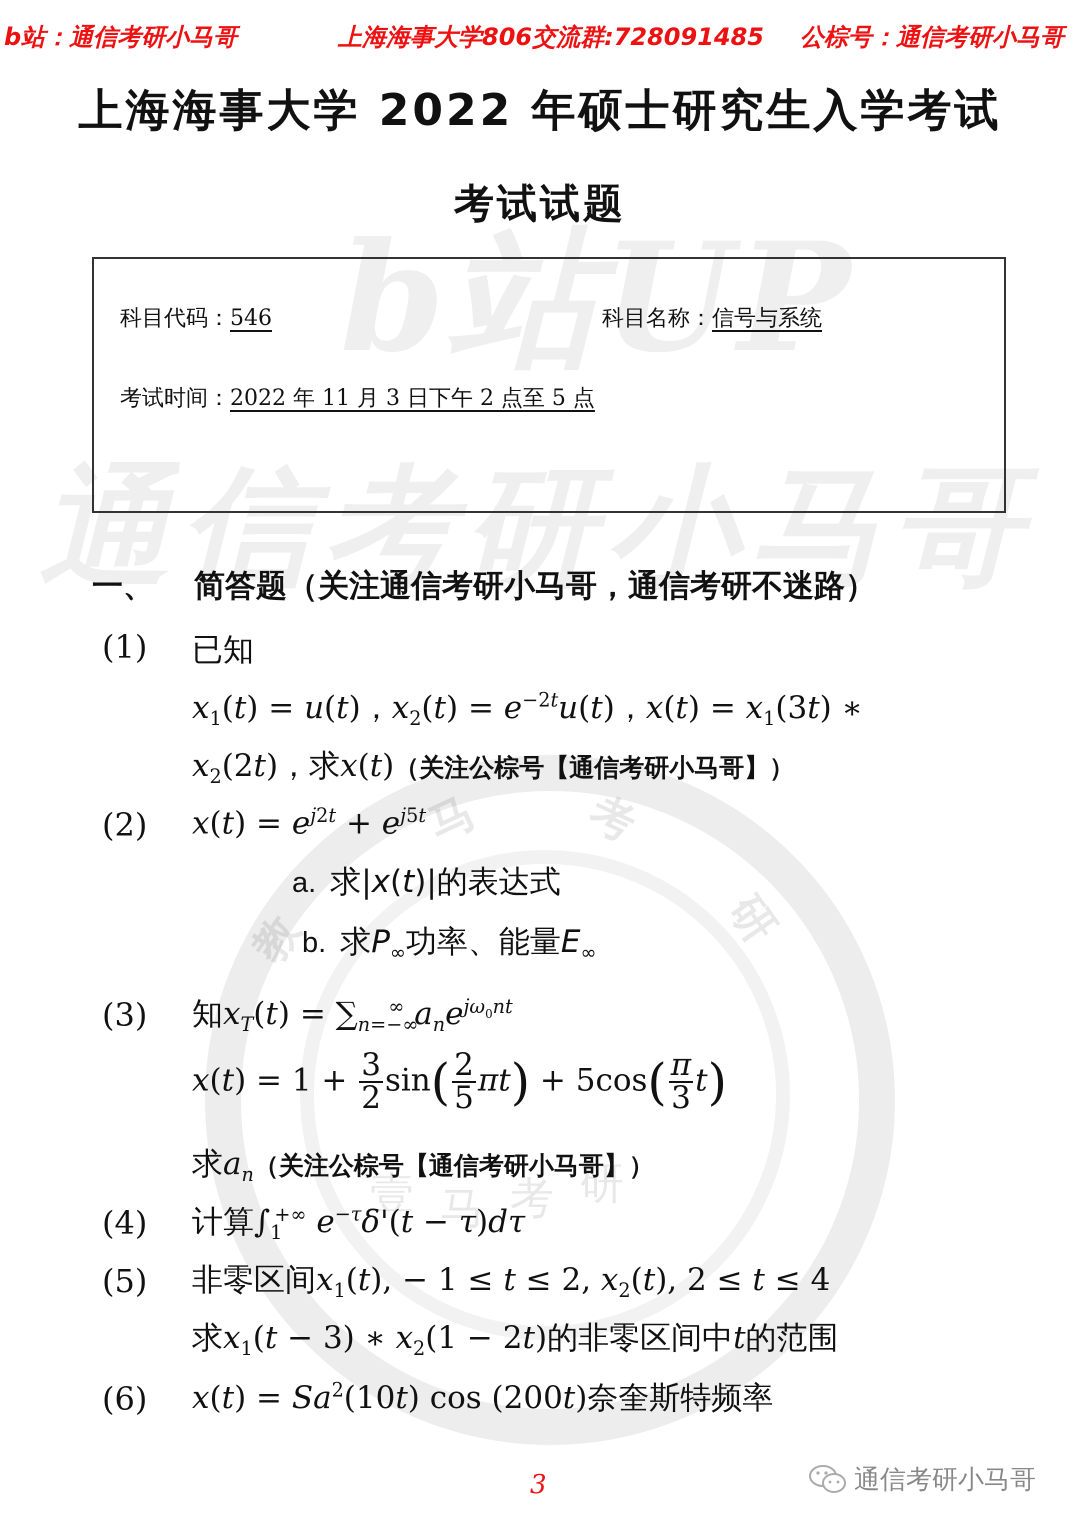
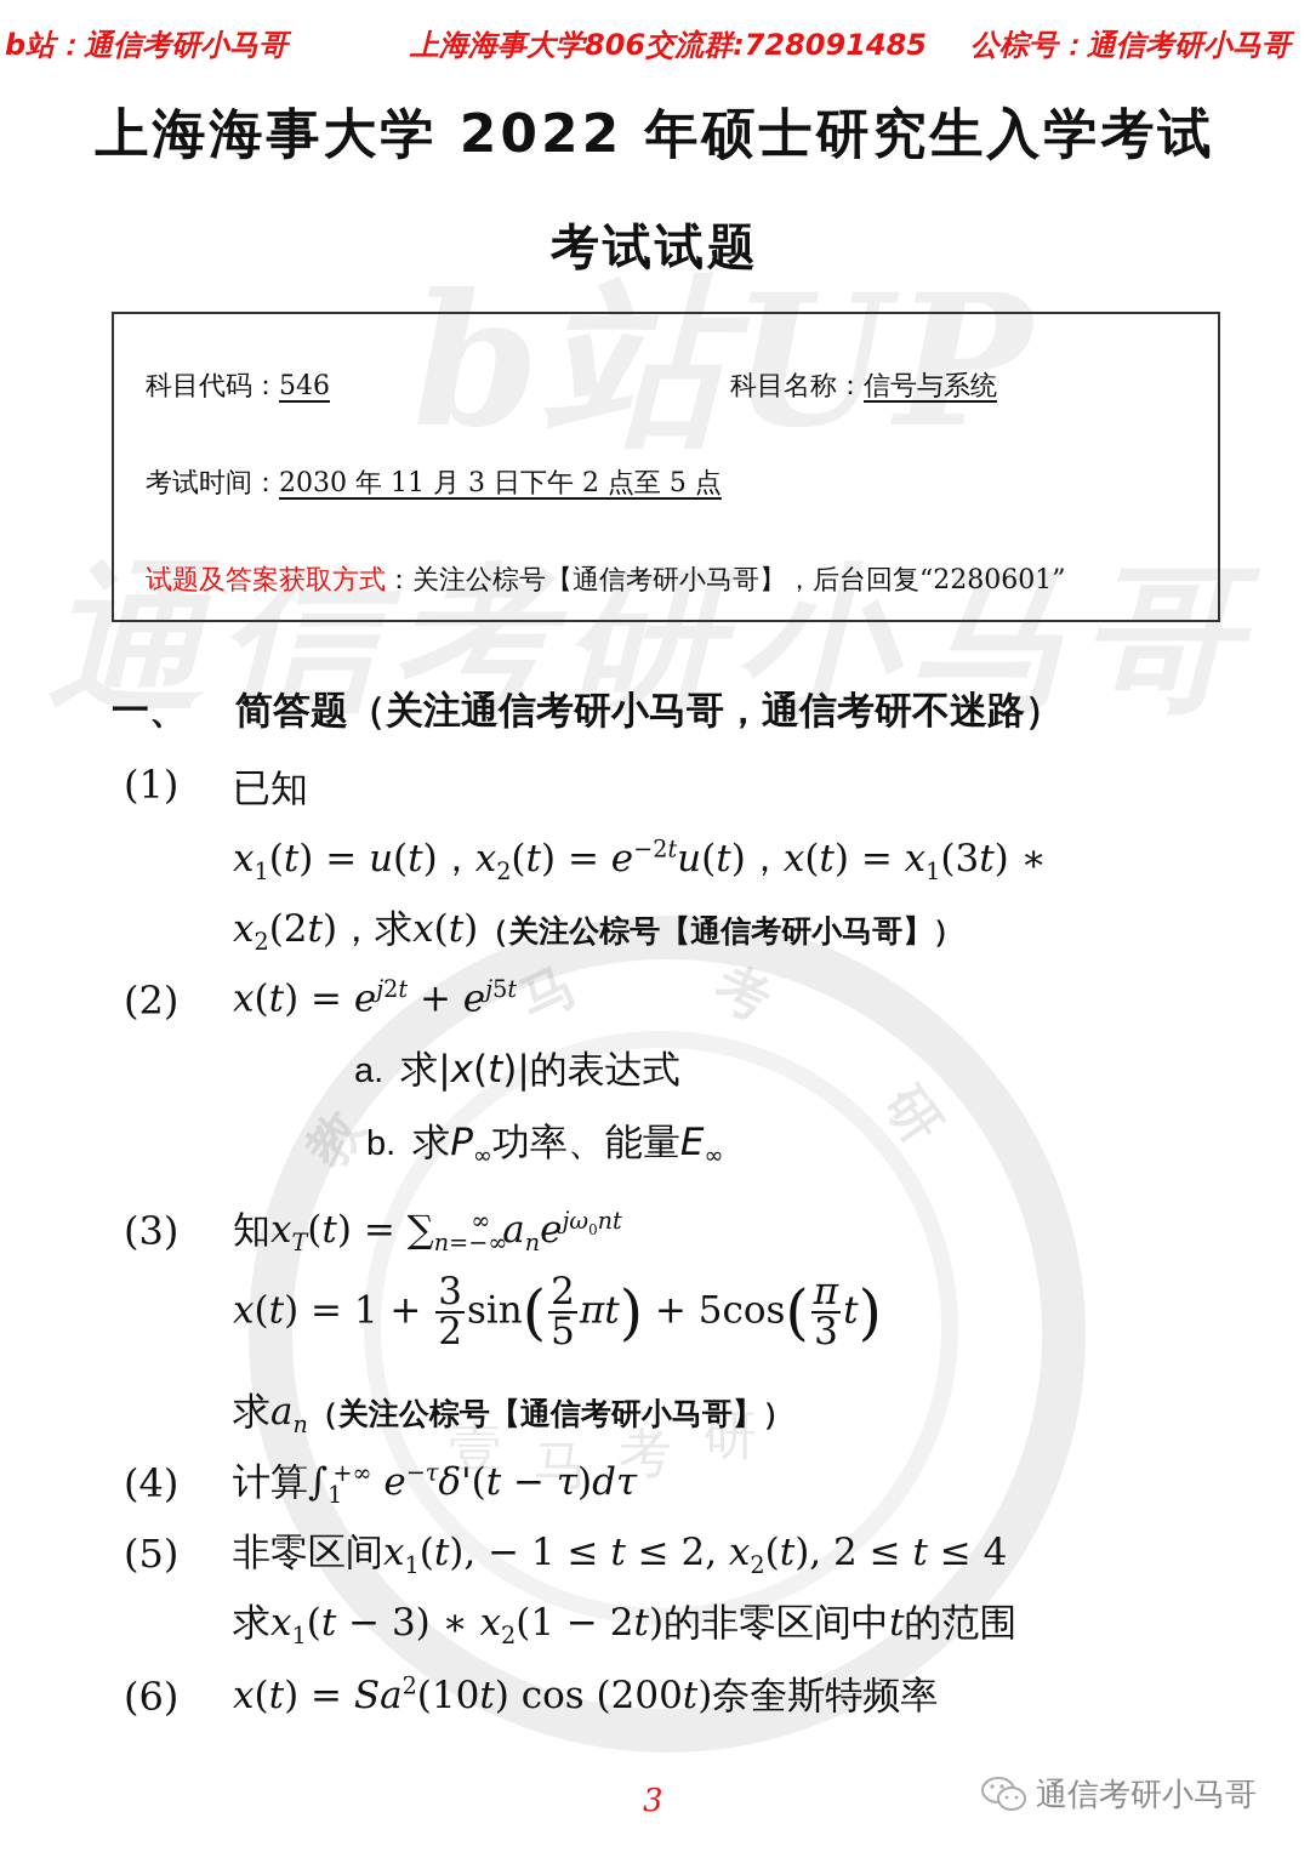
  b站UP
  通信考研小马哥
  壹
  马
  考
  研
  b站：通信考研小马哥
  上海海事大学806交流群:728091485
  公棕号：通信考研小马哥
  上海海事大学 2022 年硕士研究生入学考试
  考试试题
  科目代码：546
  科目名称：信号与系统
- 考试时间：2022 年 11 月 3 日下午 2 点至 5 点
+ 考试时间：2030 年 11 月 3 日下午 2 点至 5 点
+ 试题及答案获取方式：关注公棕号【通信考研小马哥】，后台回复“2280601”
  一、 简答题（关注通信考研小马哥，通信考研不迷路）
  (1)
  已知
  x1(t) = u(t)，x2(t) = e−2tu(t)，x(t) = x1(3t) ∗
  x2(2t)，求x(t)（关注公棕号【通信考研小马哥】）
  (2)
  x(t) = ej2t + ej5t
  a. 求|x(t)|的表达式
  b. 求P∞功率、能量E∞
  (3)
  知xT(t) = ∑n=−∞∞ anejω0nt
  x(t) = 1 +
  3
  2
  sin(
  2
  5
  πt) + 5cos(
  π
  3
  t)
  求an（关注公棕号【通信考研小马哥】）
  (4)
  计算∫1+∞ e−τδ'(t − τ)dτ
  (5)
  非零区间x1(t), − 1 ≤ t ≤ 2, x2(t), 2 ≤ t ≤ 4
  求x1(t − 3) ∗ x2(1 − 2t)的非零区间中t的范围
  (6)
  x(t) = Sa2(10t) cos (200t)奈奎斯特频率
  3
  通信考研小马哥
